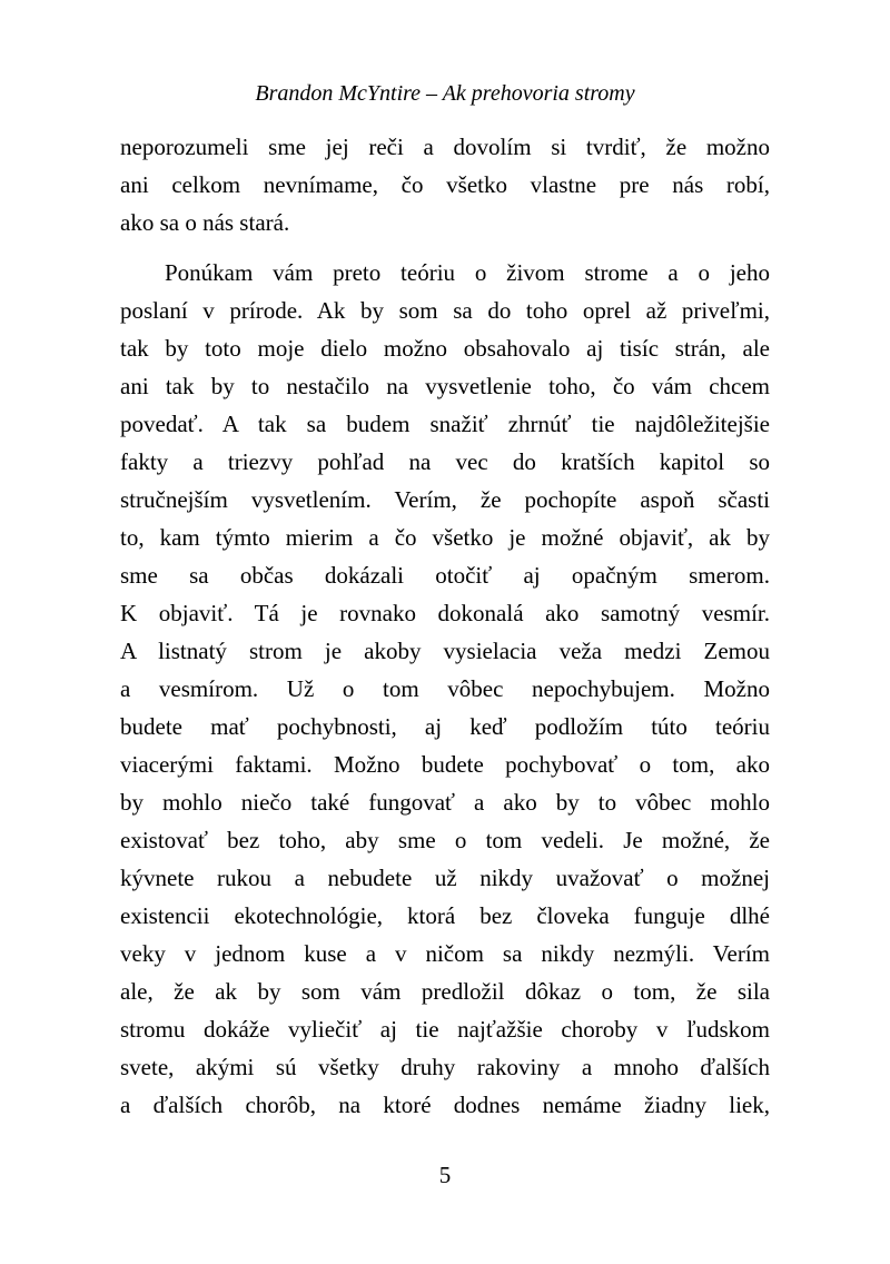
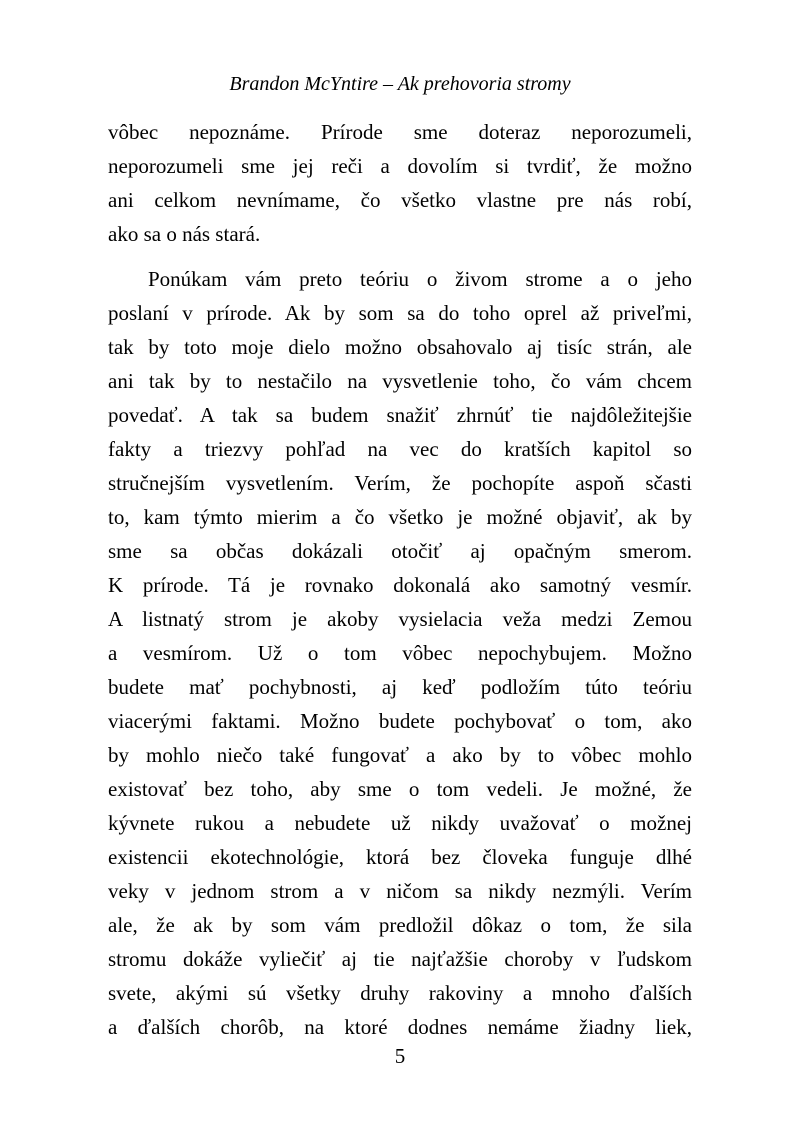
  Brandon McYntire – Ak prehovoria stromy
+ vôbec nepoznáme. Prírode sme doteraz neporozumeli,
  neporozumeli sme jej reči a dovolím si tvrdiť, že možno
  ani celkom nevnímame, čo všetko vlastne pre nás robí,
  ako sa o nás stará.
  Ponúkam vám preto teóriu o živom strome a o jeho
  poslaní v prírode. Ak by som sa do toho oprel až priveľmi,
  tak by toto moje dielo možno obsahovalo aj tisíc strán, ale
  ani tak by to nestačilo na vysvetlenie toho, čo vám chcem
  povedať. A tak sa budem snažiť zhrnúť tie najdôležitejšie
  fakty a triezvy pohľad na vec do kratších kapitol so
  stručnejším vysvetlením. Verím, že pochopíte aspoň sčasti
  to, kam týmto mierim a čo všetko je možné objaviť, ak by
  sme sa občas dokázali otočiť aj opačným smerom.
- K objaviť. Tá je rovnako dokonalá ako samotný vesmír.
+ K prírode. Tá je rovnako dokonalá ako samotný vesmír.
  A listnatý strom je akoby vysielacia veža medzi Zemou
  a vesmírom. Už o tom vôbec nepochybujem. Možno
  budete mať pochybnosti, aj keď podložím túto teóriu
  viacerými faktami. Možno budete pochybovať o tom, ako
  by mohlo niečo také fungovať a ako by to vôbec mohlo
  existovať bez toho, aby sme o tom vedeli. Je možné, že
  kývnete rukou a nebudete už nikdy uvažovať o možnej
  existencii ekotechnológie, ktorá bez človeka funguje dlhé
- veky v jednom kuse a v ničom sa nikdy nezmýli. Verím
+ veky v jednom strom a v ničom sa nikdy nezmýli. Verím
  ale, že ak by som vám predložil dôkaz o tom, že sila
  stromu dokáže vyliečiť aj tie najťažšie choroby v ľudskom
  svete, akými sú všetky druhy rakoviny a mnoho ďalších
  a ďalších chorôb, na ktoré dodnes nemáme žiadny liek,
  5
